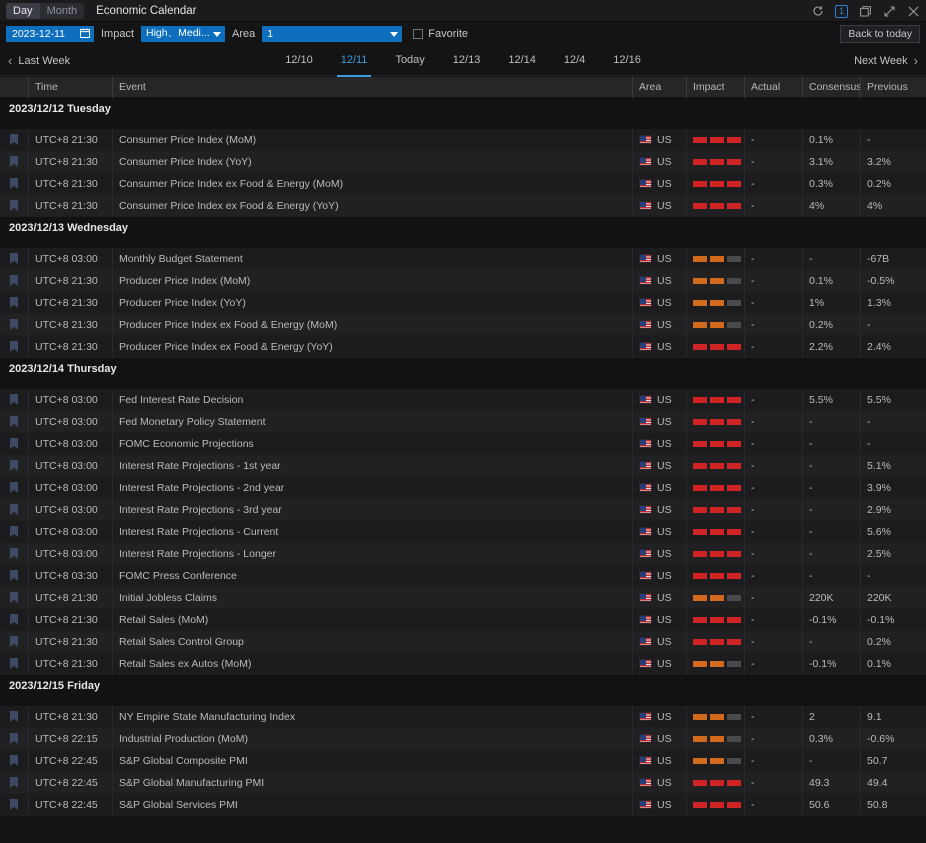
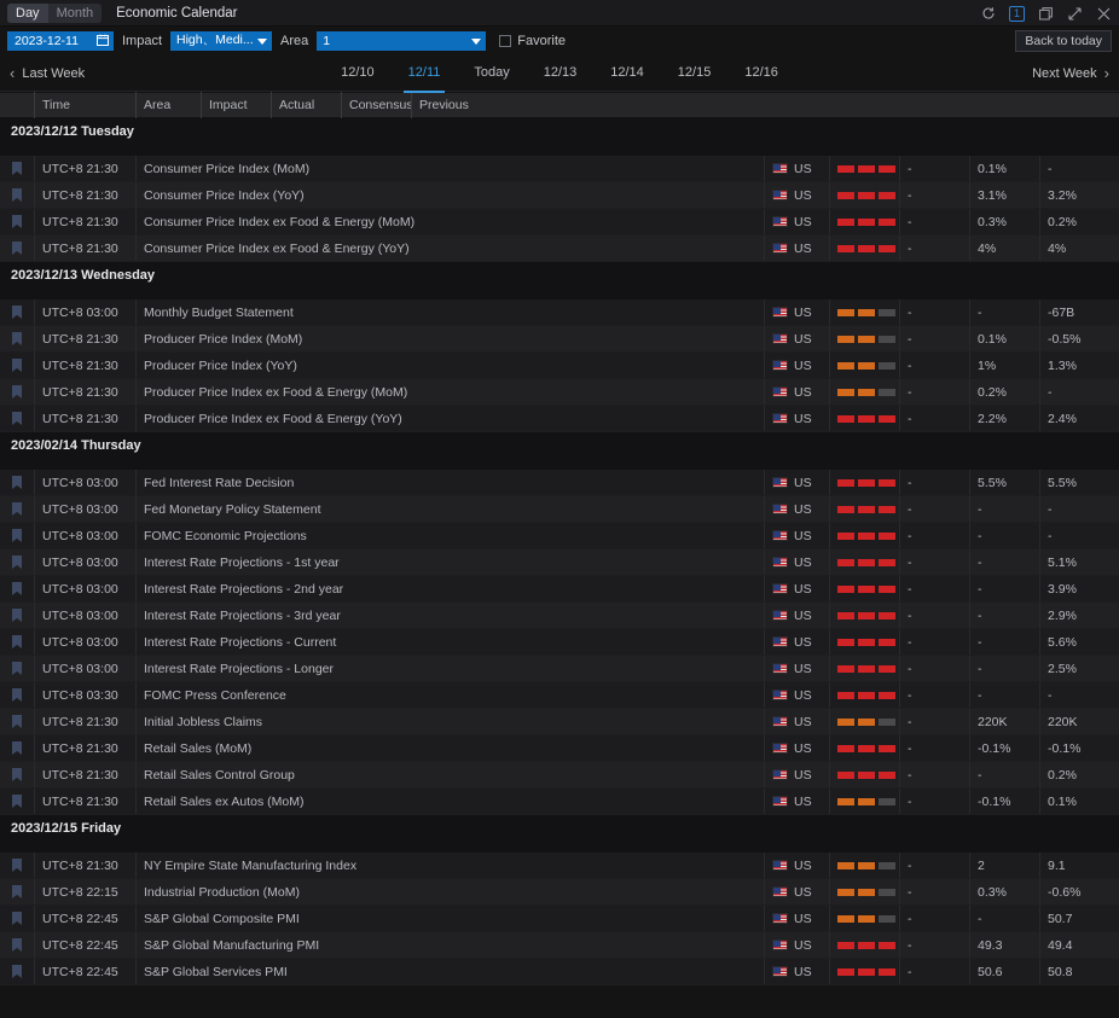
  Day
  Month
  Economic Calendar
  1
  2023-12-11
  Impact
  High、Medi...
  Area
  1
  Favorite
  Back to today
  ‹
  Last Week
  12/10
  12/11
  Today
  12/13
  12/14
- 12/4
+ 12/15
  12/16
  Next Week
  ›
  Time
- Event
  Area
  Impact
  Actual
  Consensus
  Previous
  2023/12/12 Tuesday
  UTC+8 21:30
  Consumer Price Index (MoM)
  US
  -
  0.1%
  -
  UTC+8 21:30
  Consumer Price Index (YoY)
  US
  -
  3.1%
  3.2%
  UTC+8 21:30
  Consumer Price Index ex Food & Energy (MoM)
  US
  -
  0.3%
  0.2%
  UTC+8 21:30
  Consumer Price Index ex Food & Energy (YoY)
  US
  -
  4%
  4%
  2023/12/13 Wednesday
  UTC+8 03:00
  Monthly Budget Statement
  US
  -
  -
  -67B
  UTC+8 21:30
  Producer Price Index (MoM)
  US
  -
  0.1%
  -0.5%
  UTC+8 21:30
  Producer Price Index (YoY)
  US
  -
  1%
  1.3%
  UTC+8 21:30
  Producer Price Index ex Food & Energy (MoM)
  US
  -
  0.2%
  -
  UTC+8 21:30
  Producer Price Index ex Food & Energy (YoY)
  US
  -
  2.2%
  2.4%
- 2023/12/14 Thursday
+ 2023/02/14 Thursday
  UTC+8 03:00
  Fed Interest Rate Decision
  US
  -
  5.5%
  5.5%
  UTC+8 03:00
  Fed Monetary Policy Statement
  US
  -
  -
  -
  UTC+8 03:00
  FOMC Economic Projections
  US
  -
  -
  -
  UTC+8 03:00
  Interest Rate Projections - 1st year
  US
  -
  -
  5.1%
  UTC+8 03:00
  Interest Rate Projections - 2nd year
  US
  -
  -
  3.9%
  UTC+8 03:00
  Interest Rate Projections - 3rd year
  US
  -
  -
  2.9%
  UTC+8 03:00
  Interest Rate Projections - Current
  US
  -
  -
  5.6%
  UTC+8 03:00
  Interest Rate Projections - Longer
  US
  -
  -
  2.5%
  UTC+8 03:30
  FOMC Press Conference
  US
  -
  -
  -
  UTC+8 21:30
  Initial Jobless Claims
  US
  -
  220K
  220K
  UTC+8 21:30
  Retail Sales (MoM)
  US
  -
  -0.1%
  -0.1%
  UTC+8 21:30
  Retail Sales Control Group
  US
  -
  -
  0.2%
  UTC+8 21:30
  Retail Sales ex Autos (MoM)
  US
  -
  -0.1%
  0.1%
  2023/12/15 Friday
  UTC+8 21:30
  NY Empire State Manufacturing Index
  US
  -
  2
  9.1
  UTC+8 22:15
  Industrial Production (MoM)
  US
  -
  0.3%
  -0.6%
  UTC+8 22:45
  S&P Global Composite PMI
  US
  -
  -
  50.7
  UTC+8 22:45
  S&P Global Manufacturing PMI
  US
  -
  49.3
  49.4
  UTC+8 22:45
  S&P Global Services PMI
  US
  -
  50.6
  50.8
